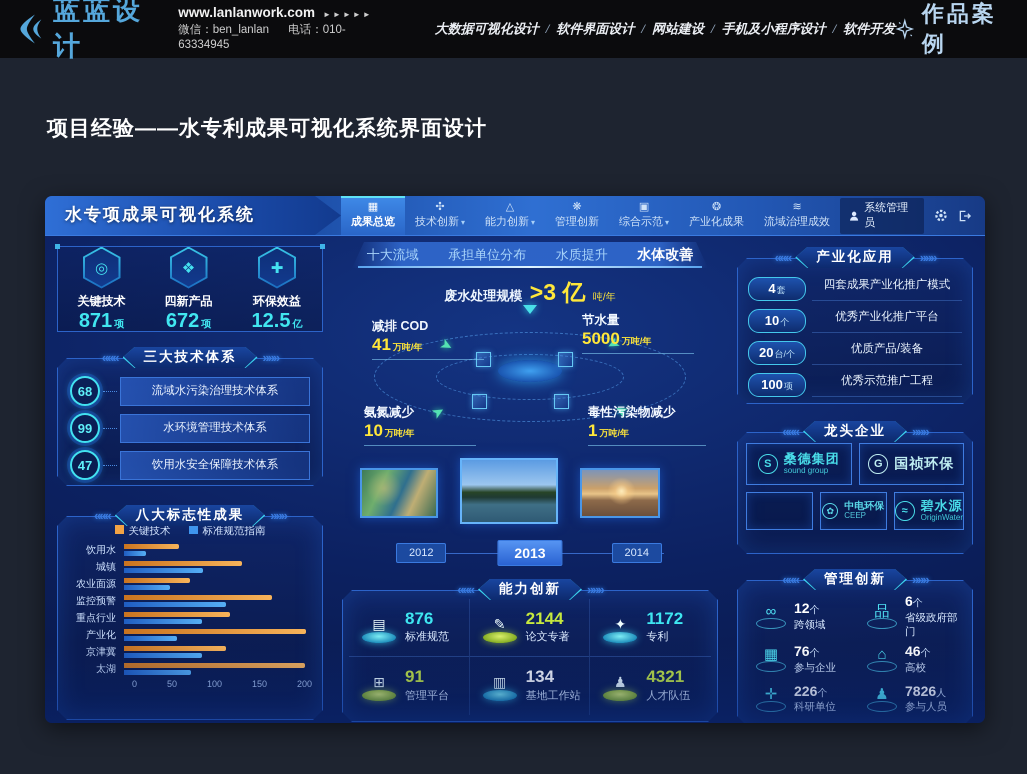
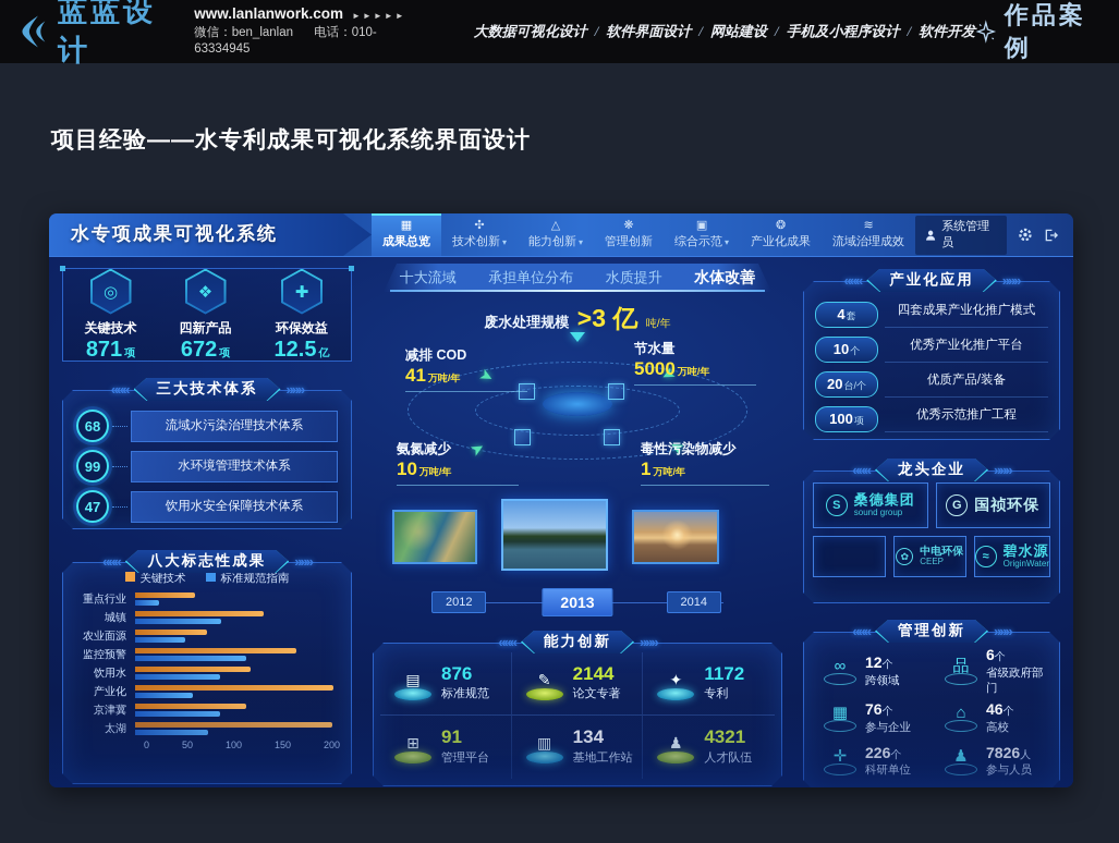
  蓝蓝设计
  www.lanlanwork.com ►►►►►
  微信：ben_lanlan 电话：010-63334945
  大数据可视化设计 / 软件界面设计 / 网站建设 / 手机及小程序设计 / 软件开发
  作品案例
  项目经验——水专利成果可视化系统界面设计
  水专项成果可视化系统
  ▦
  成果总览
  ✣
  技术创新 ▾
  △
  能力创新 ▾
  ❋
  管理创新
  ▣
  综合示范 ▾
  ❂
  产业化成果
  ≋
  流域治理成效
  系统管理员
  ◎
  关键技术
  871 项
  ❖
  四新产品
  672 项
  ✚
  环保效益
  12.5 亿
  «««
  三大技术体系
  »»»
  68
  流域水污染治理技术体系
  99
  水环境管理技术体系
  47
  饮用水安全保障技术体系
  «««
  八大标志性成果
  »»»
  关键技术
  标准规范指南
- 饮用水
+ 重点行业
  城镇
  农业面源
  监控预警
- 重点行业
+ 饮用水
  产业化
  十大流域
  承担单位分布
  水质提升
  水体改善
  废水处理规模 >3 亿 吨/年
  减排 COD
  41 万吨/年
  节水量
  5000 万吨/年
  氨氮减少
  10 万吨/年
  毒性污染物减少
  1 万吨/年
  2012
  2013
  2014
  «««
  能力创新
  »»»
  ▤
  876
  标准规范
  ✎
  2144
  论文专著
  ✦
  1172
  专利
  «««
  产业化应用
  »»»
  4套
  四套成果产业化推广模式
  10个
  优秀产业化推广平台
  20台/个
  优质产品/装备
  100项
  优秀示范推广工程
  «««
  龙头企业
  »»»
  S
  桑德集团
  sound group
  G
  国祯环保
  ✿
  中电环保
  CEEP
  ≈
  碧水源
  OriginWater
  «««
  管理创新
  »»»
  ∞
  12个
  跨领域
  品
  6个
  省级政府部门
